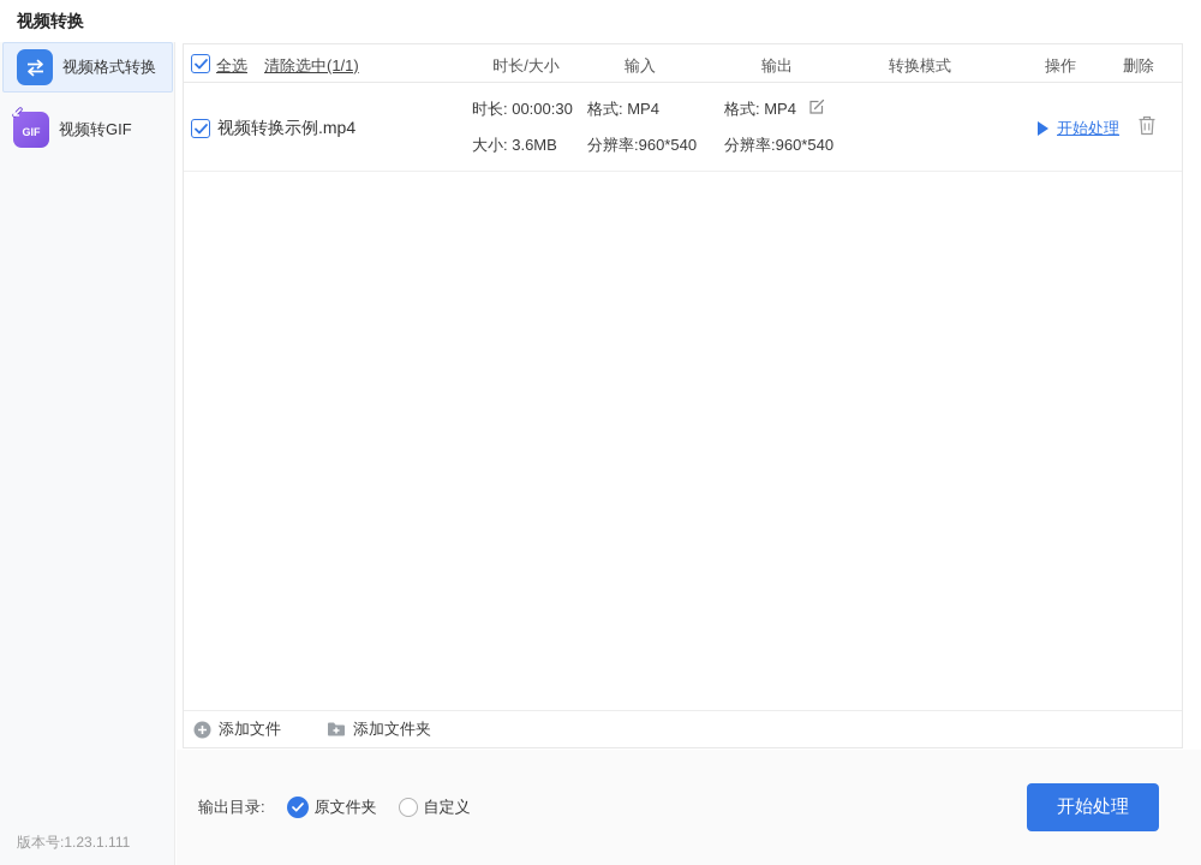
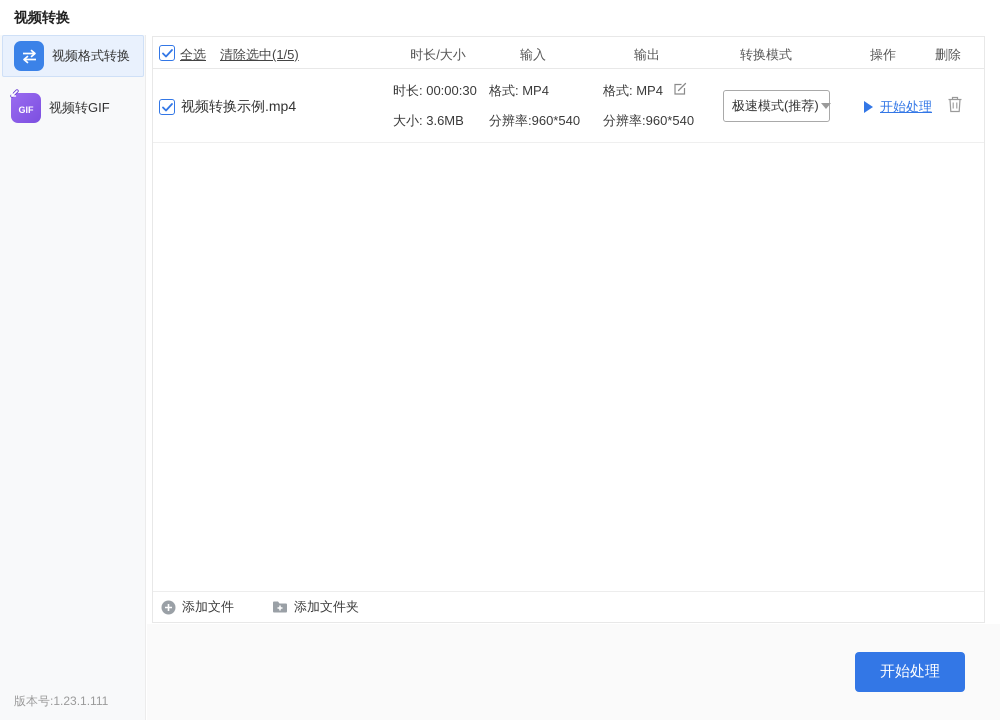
  视频转换
  视频格式转换
  GIF
  视频转GIF
  版本号:1.23.1.111
  全选
- 清除选中(1/1)
+ 清除选中(1/5)
  时长/大小
  输入
  输出
  转换模式
  操作
  删除
  视频转换示例.mp4
  时长: 00:00:30
  大小: 3.6MB
  格式: MP4
  分辨率:960*540
  格式: MP4
  分辨率:960*540
+ 极速模式(推荐)
  开始处理
  添加文件
  添加文件夹
- 输出目录:
- 原文件夹
- 自定义
  开始处理
